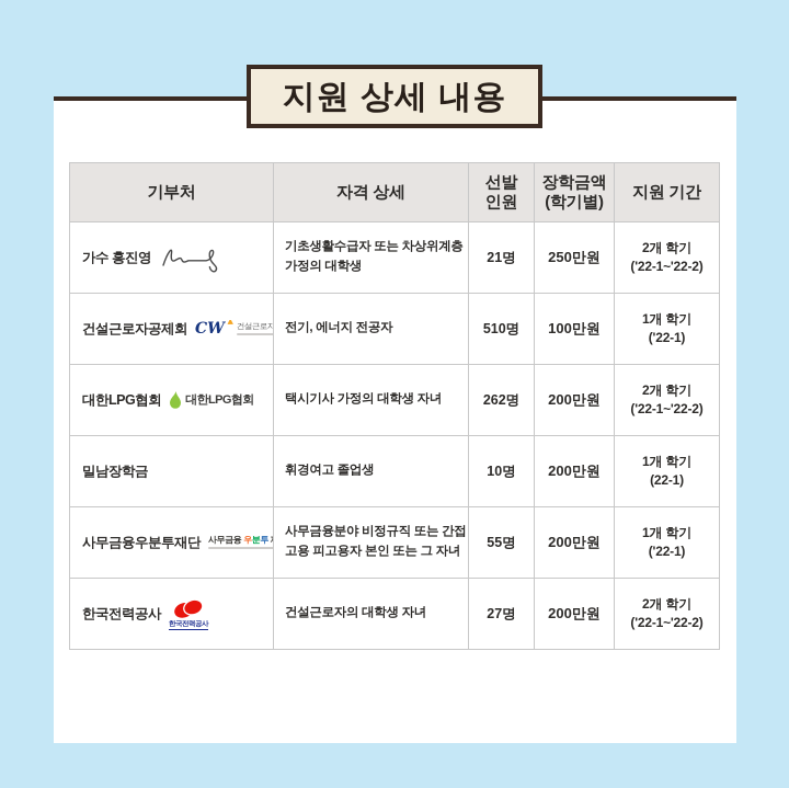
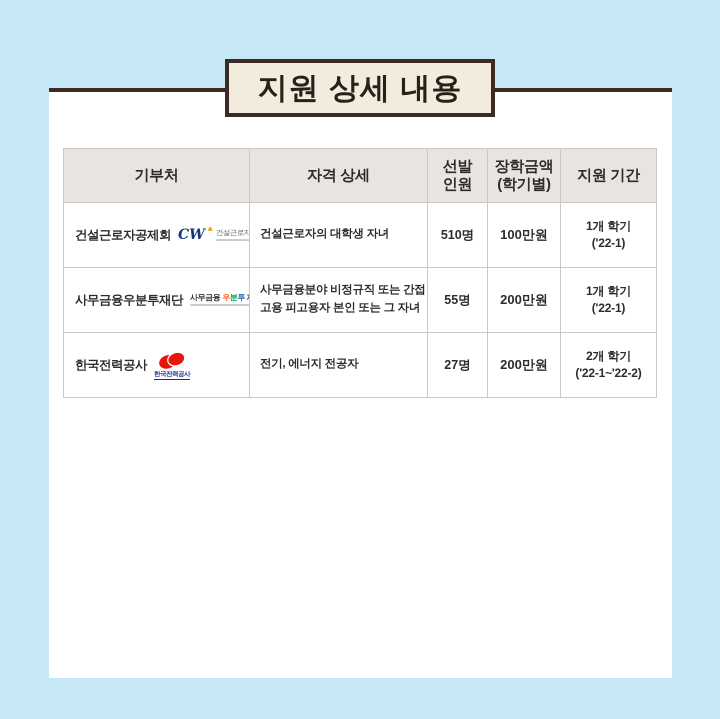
  지원 상세 내용
  기부처	자격 상세	선발 인원	장학금액 (학기별)	지원 기간
- 가수 홍진영	기초생활수급자 또는 차상위계층 가정의 대학생	21명	250만원	2개 학기 ('22-1~'22-2)
- 건설근로자공제회 CW ▲건설근로자	전기, 에너지 전공자	510명	100만원	1개 학기 ('22-1)
+ 건설근로자공제회 CW ▲건설근로자	건설근로자의 대학생 자녀	510명	100만원	1개 학기 ('22-1)
- 대한LPG협회 대한LPG협회	택시기사 가정의 대학생 자녀	262명	200만원	2개 학기 ('22-1~'22-2)
- 밀남장학금	휘경여고 졸업생	10명	200만원	1개 학기 (22-1)
  사무금융우분투재단 사무금융 우분투	사무금융분야 비정규직 또는 간접 고용 피고용자 본인 또는 그 자녀	55명	200만원	1개 학기 ('22-1)
- 한국전력공사	건설근로자의 대학생 자녀	27명	200만원	2개 학기 ('22-1~'22-2)
+ 한국전력공사	전기, 에너지 전공자	27명	200만원	2개 학기 ('22-1~'22-2)
